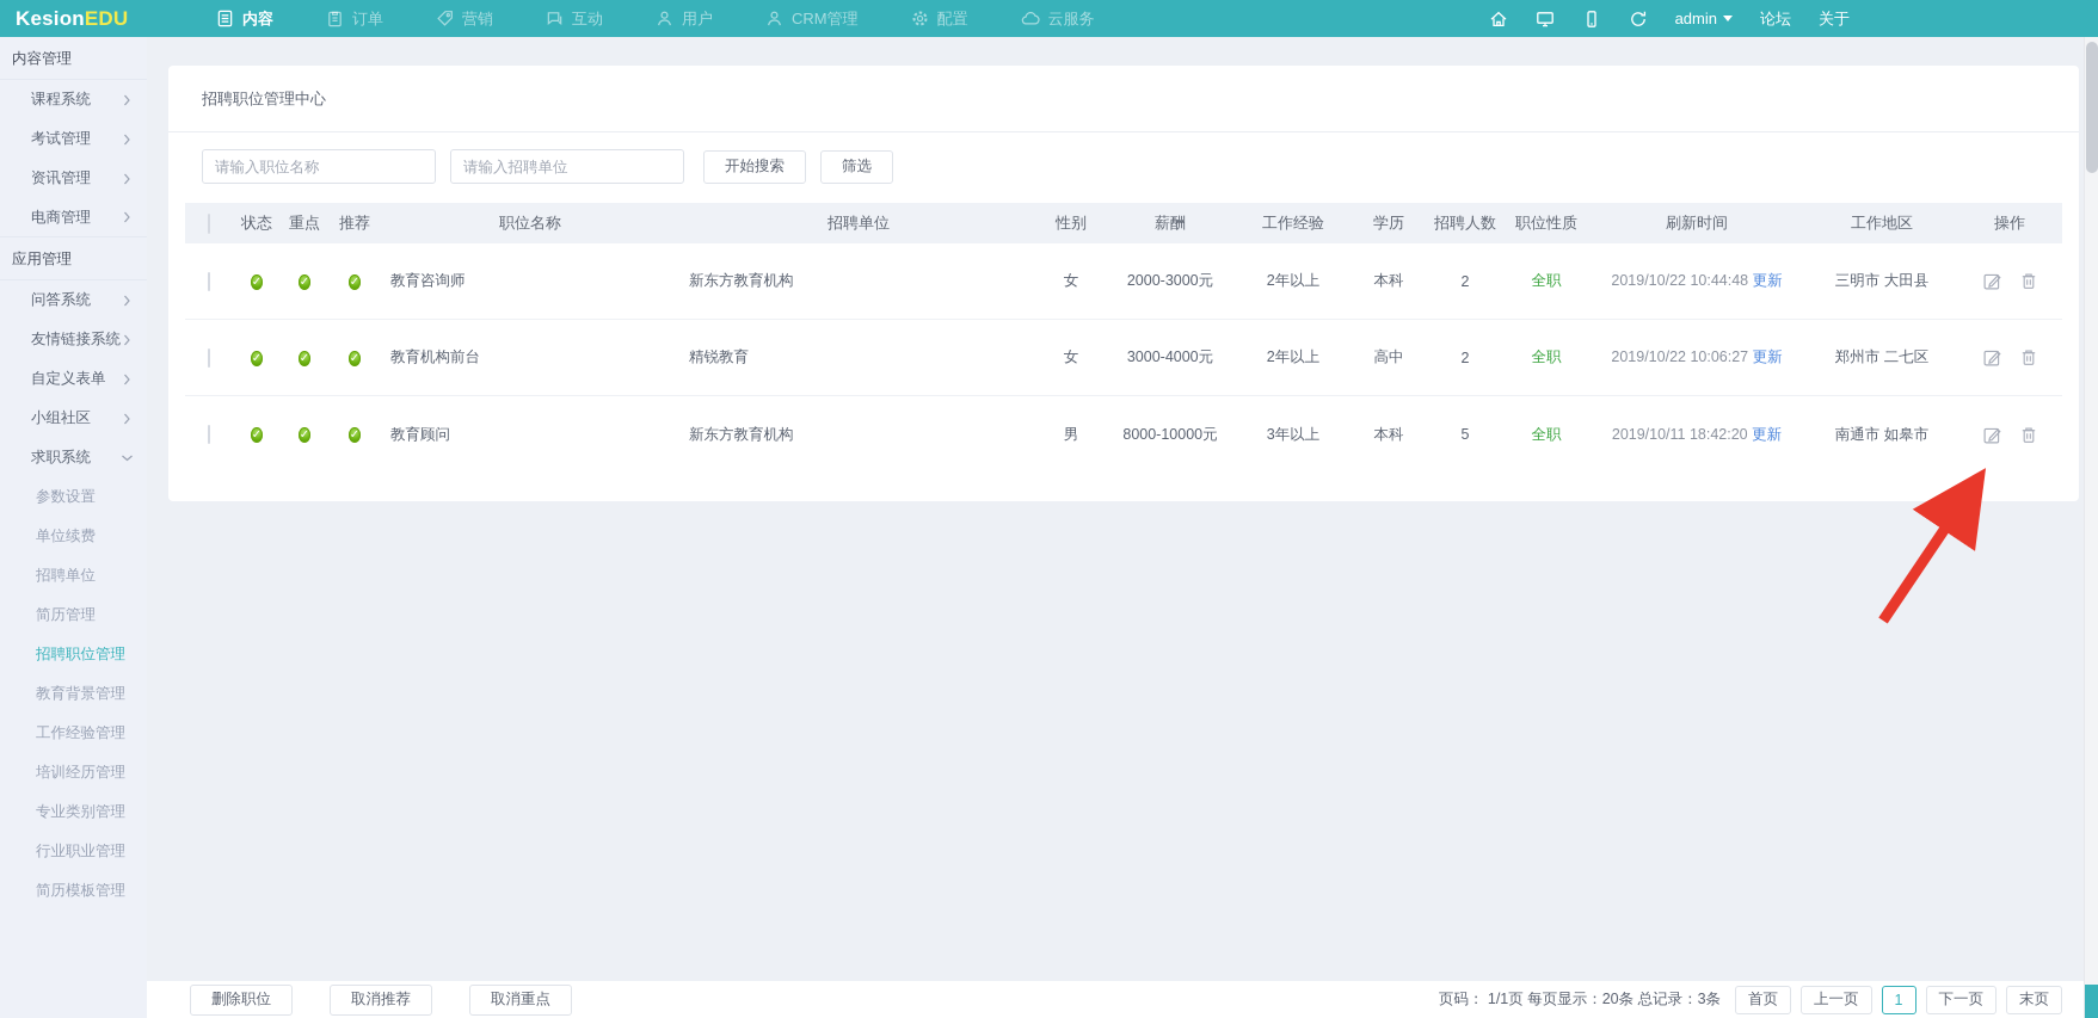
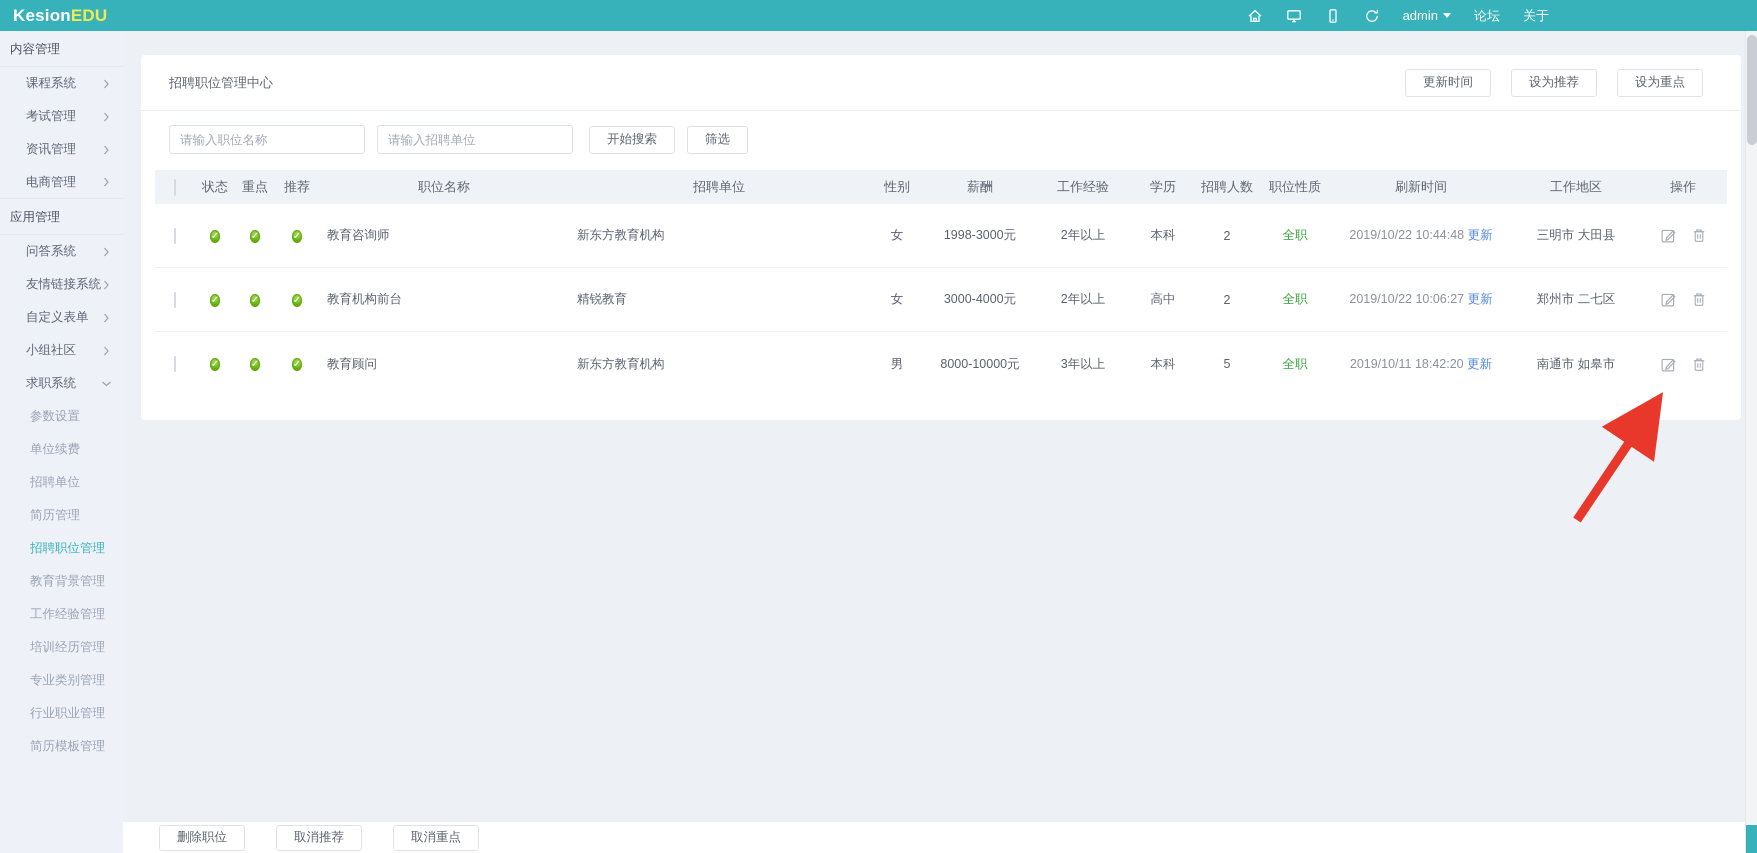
  KesionEDU
- 内容
- 订单
- 营销
- 互动
- 用户
- CRM管理
- 配置
- 云服务
  admin
  论坛
  关于
  内容管理
  课程系统
  考试管理
  资讯管理
  电商管理
  应用管理
  问答系统
  友情链接系统
  自定义表单
  小组社区
  求职系统
  参数设置
  单位续费
  招聘单位
  简历管理
  招聘职位管理
  教育背景管理
  工作经验管理
  培训经历管理
  专业类别管理
  行业职业管理
  简历模板管理
  招聘职位管理中心
+ 更新时间
+ 设为推荐
+ 设为重点
  请输入职位名称
  请输入招聘单位
  开始搜索
  筛选
  状态
  重点
  推荐
  职位名称
  招聘单位
  性别
  薪酬
  工作经验
  学历
  招聘人数
  职位性质
  刷新时间
  工作地区
  操作
  ✓
  ✓
  ✓
  教育咨询师
  新东方教育机构
  女
- 2000-3000元
+ 1998-3000元
  2年以上
  本科
  2
  全职
  2019/10/22 10:44:48 更新
  三明市 大田县
  ✓
  ✓
  ✓
  教育机构前台
  精锐教育
  女
  3000-4000元
  2年以上
  高中
  2
  全职
  2019/10/22 10:06:27 更新
  郑州市 二七区
  ✓
  ✓
  ✓
  教育顾问
  新东方教育机构
  男
  8000-10000元
  3年以上
  本科
  5
  全职
  2019/10/11 18:42:20 更新
  南通市 如皋市
  删除职位
  取消推荐
  取消重点
- 页码： 1/1页 每页显示：20条 总记录：3条
- 首页
- 上一页
- 1
- 下一页
- 末页
